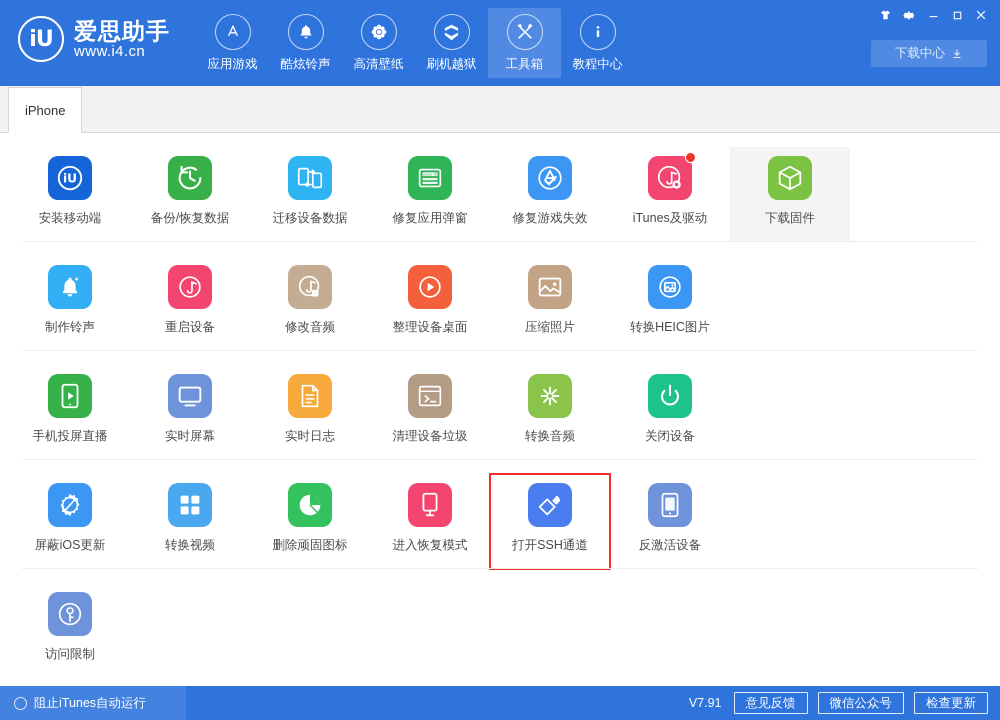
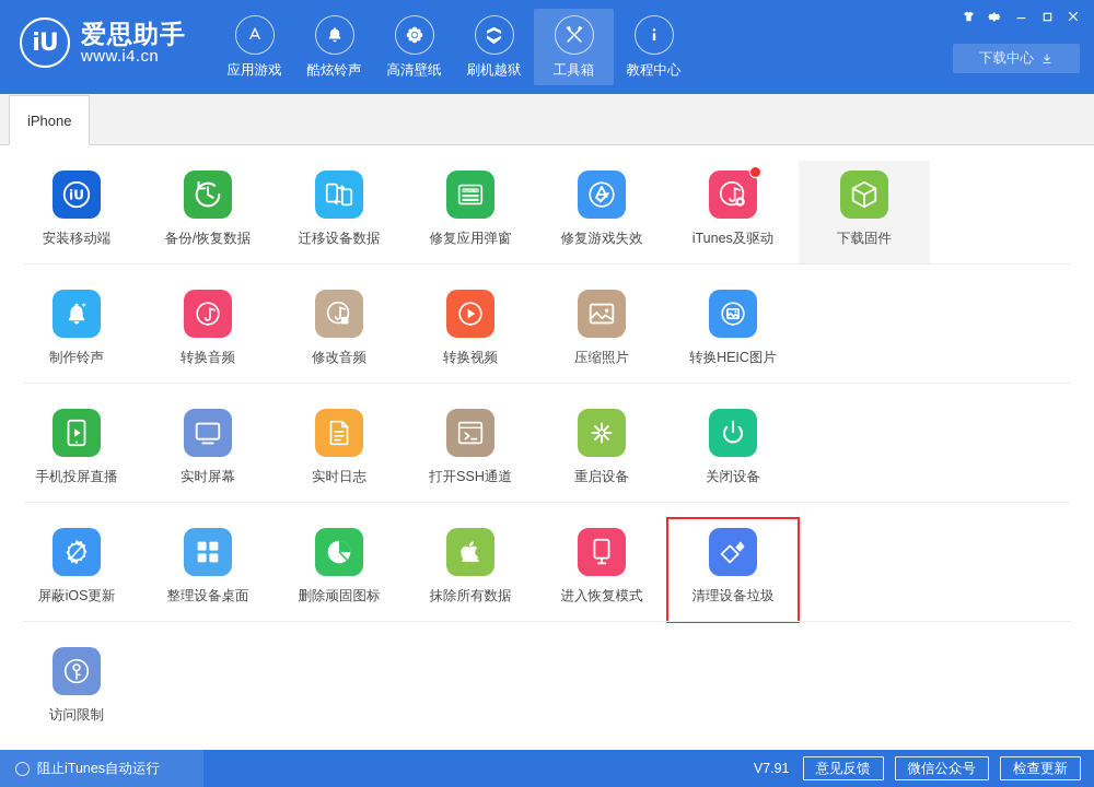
  iU
  爱思助手
  www.i4.cn
  应用游戏
  酷炫铃声
  高清壁纸
  刷机越狱
  工具箱
  教程中心
  下载中心
  iPhone
  iU
  安装移动端
  备份/恢复数据
  迁移设备数据
  修复应用弹窗
  修复游戏失效
  iTunes及驱动
  下载固件
  制作铃声
- 重启设备
+ 转换音频
  修改音频
- 整理设备桌面
+ 转换视频
  压缩照片
  转换HEIC图片
  手机投屏直播
  实时屏幕
  实时日志
- 清理设备垃圾
+ 打开SSH通道
- 转换音频
+ 重启设备
  关闭设备
  屏蔽iOS更新
- 转换视频
+ 整理设备桌面
  删除顽固图标
+ 抹除所有数据
  进入恢复模式
- 打开SSH通道
+ 清理设备垃圾
- 反激活设备
  访问限制
  阻止iTunes自动运行
  V7.91
  意见反馈
  微信公众号
  检查更新
